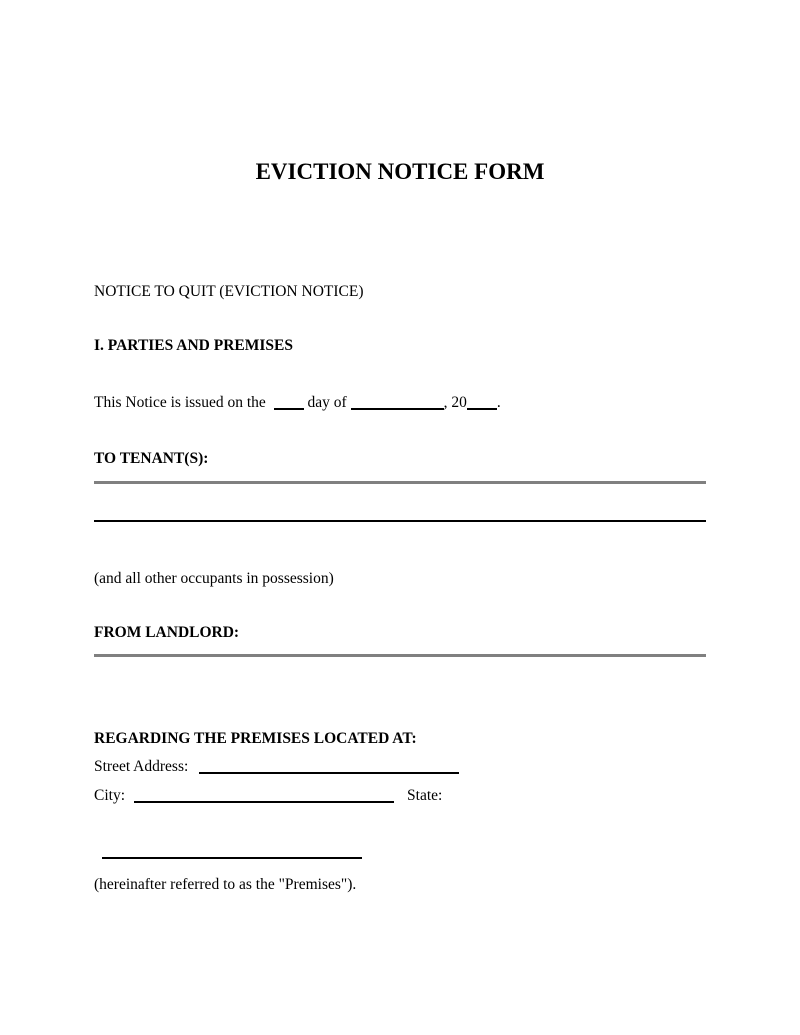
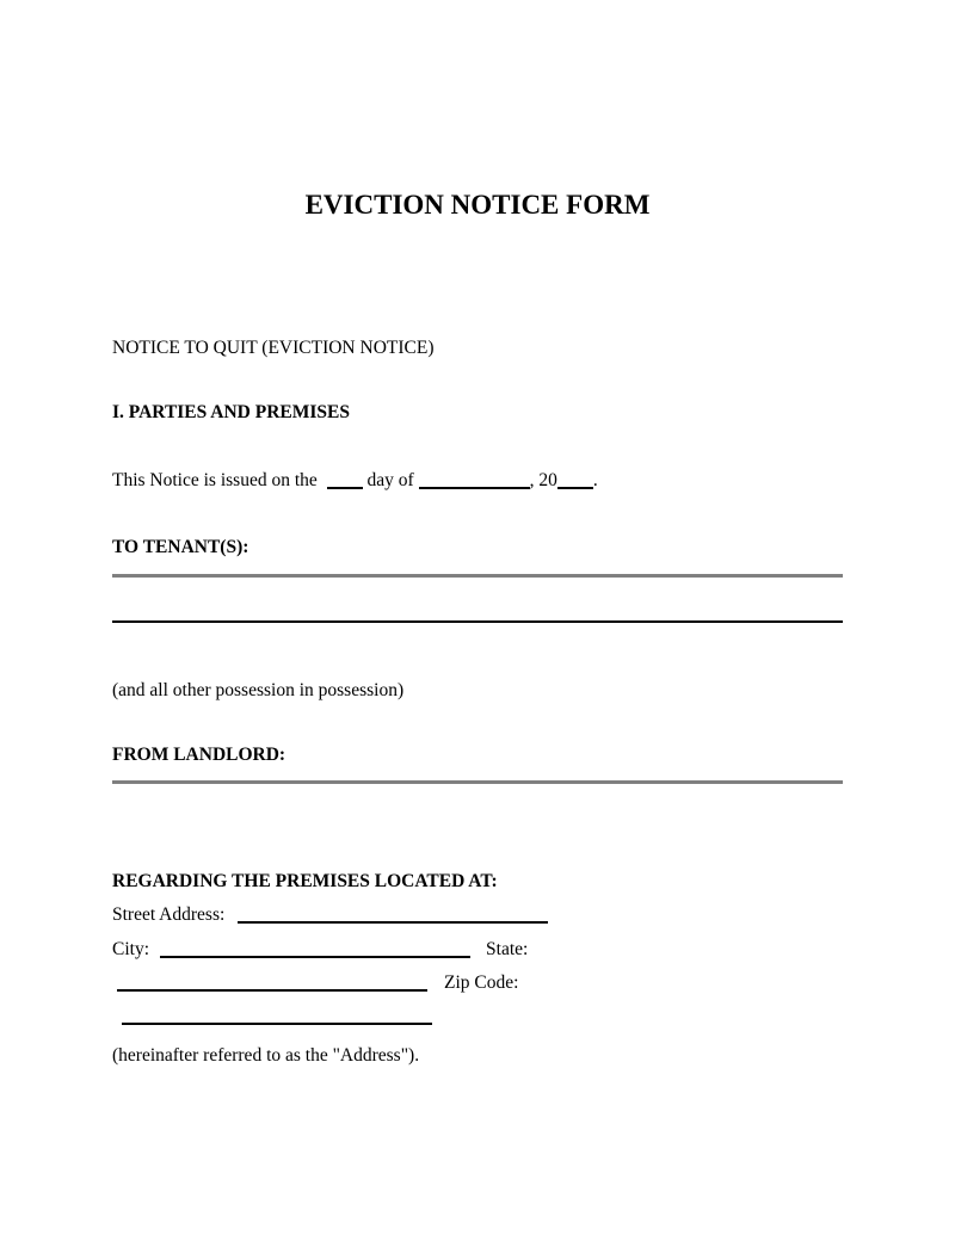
  EVICTION NOTICE FORM
  NOTICE TO QUIT (EVICTION NOTICE)
  I. PARTIES AND PREMISES
  This Notice is issued on the day of , 20 .
  TO TENANT(S):
- (and all other occupants in possession)
+ (and all other possession in possession)
  FROM LANDLORD:
  REGARDING THE PREMISES LOCATED AT:
  Street Address:
  City: State:
+ Zip Code:
- (hereinafter referred to as the "Premises").
+ (hereinafter referred to as the "Address").
